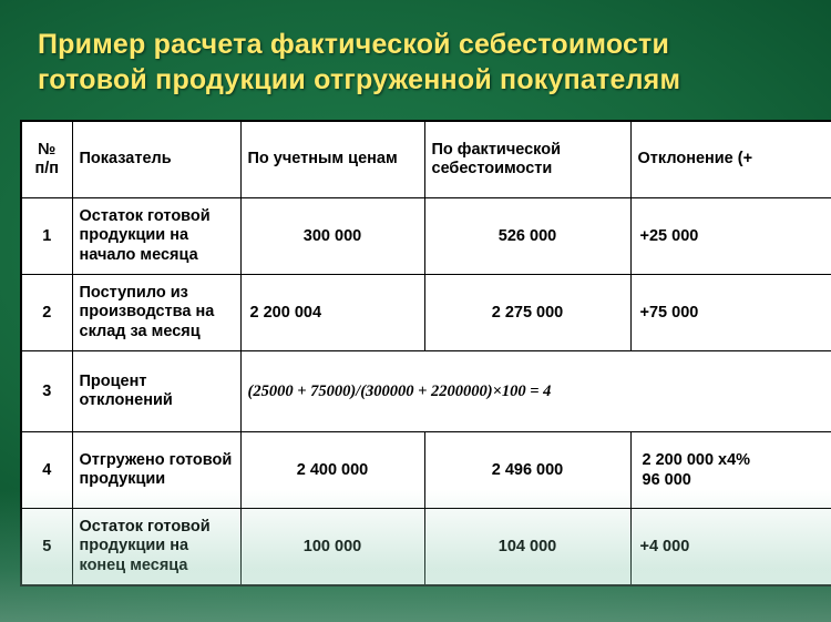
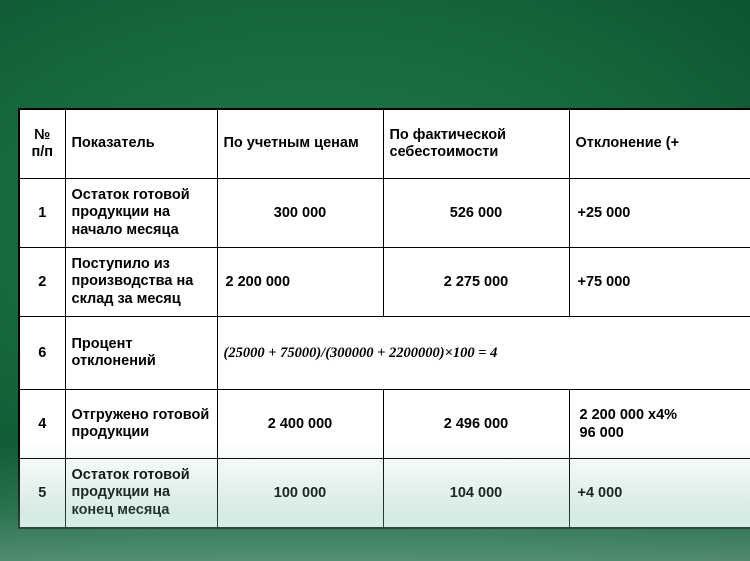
- Пример расчета фактической себестоимости
- готовой продукции отгруженной покупателям
  №п/п	Показатель	По учетным ценам	По фактической себестоимости	Отклонение (+
  1	Остаток готовой продукции на начало месяца	300 000	526 000	+25 000
- 2	Поступило из производства на склад за месяц	2 200 004	2 275 000	+75 000
+ 2	Поступило из производства на склад за месяц	2 200 000	2 275 000	+75 000
- 3	Процент отклонений	(25000 + 75000)/(300000 + 2200000)×100 = 4
+ 6	Процент отклонений	(25000 + 75000)/(300000 + 2200000)×100 = 4
  4	Отгружено готовой продукции	2 400 000	2 496 000	2 200 000 х4% 96 000
